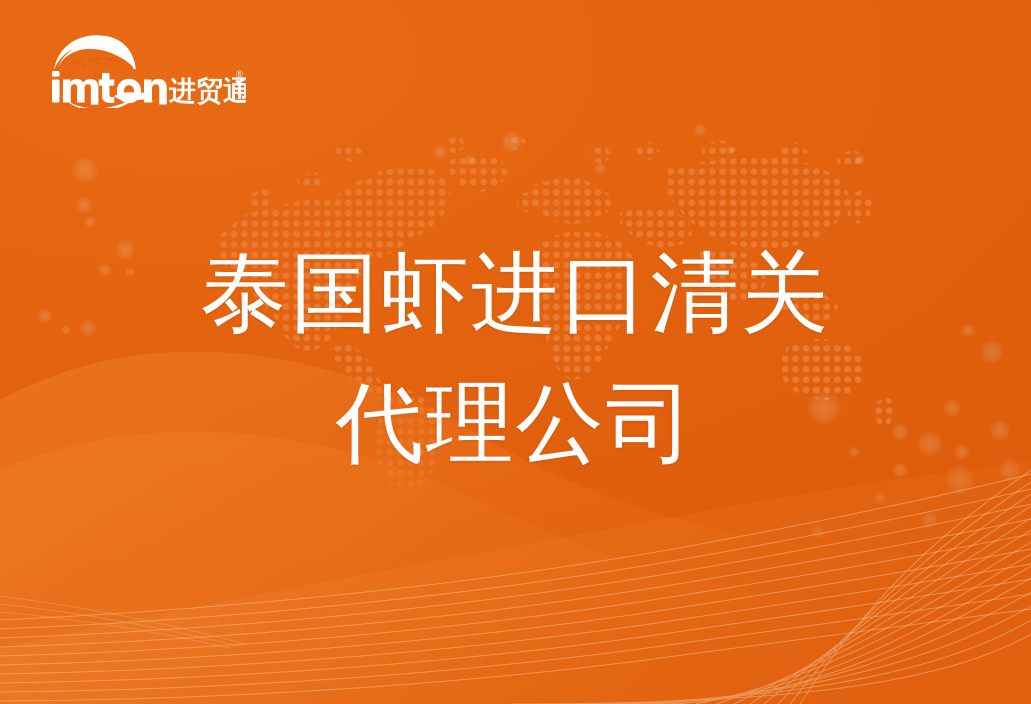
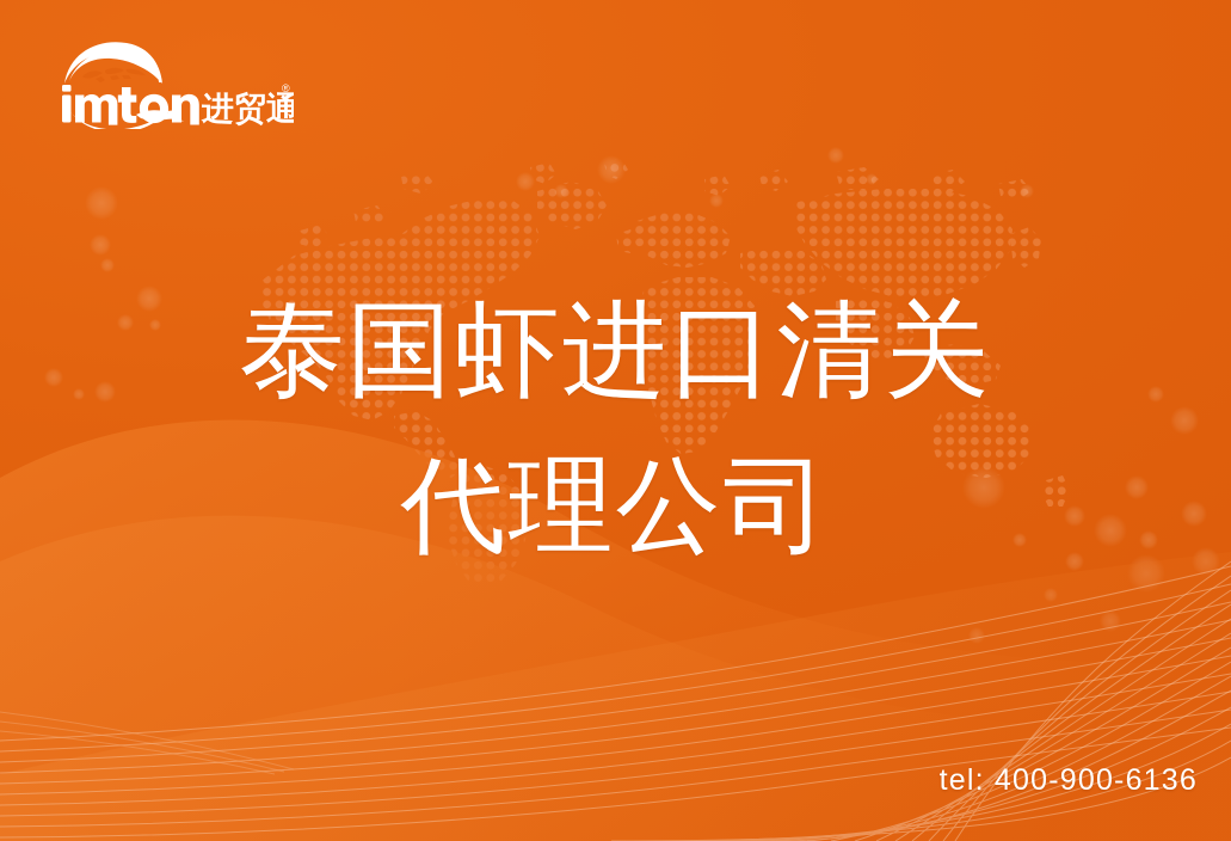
  进贸通
  ®
  泰国虾进口清关
  代理公司
+ tel: 400-900-6136
